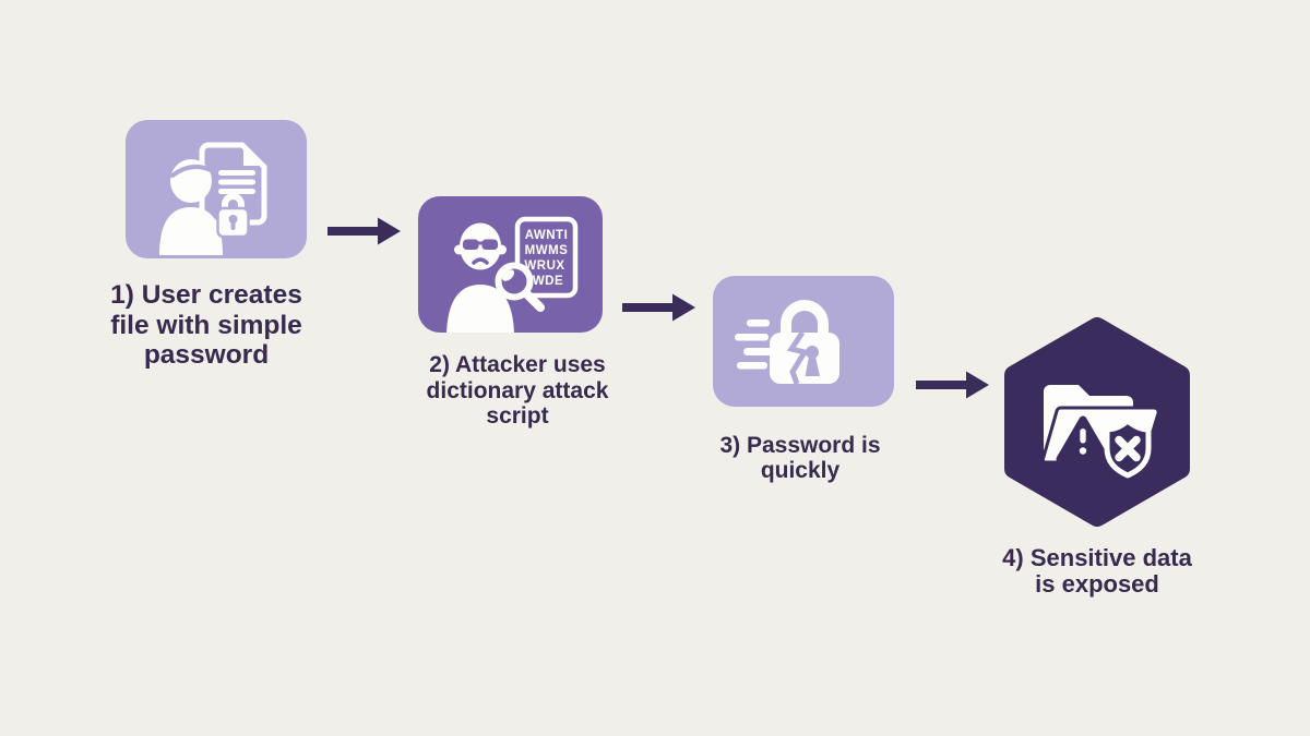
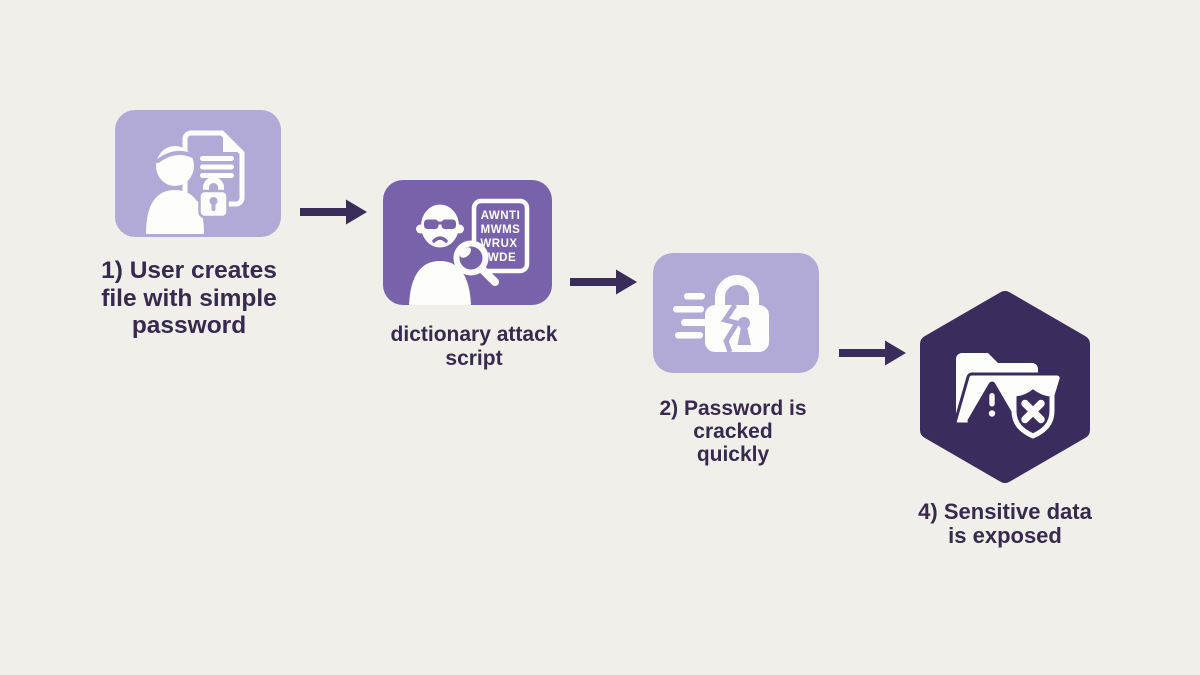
  1) User creates
  file with simple
  password
  AWNTI
  MWMS
  WRUX
  WDE
- 2) Attacker uses
  dictionary attack
  script
- 3) Password is
+ 2) Password is
+ cracked
  quickly
  4) Sensitive data
  is exposed
